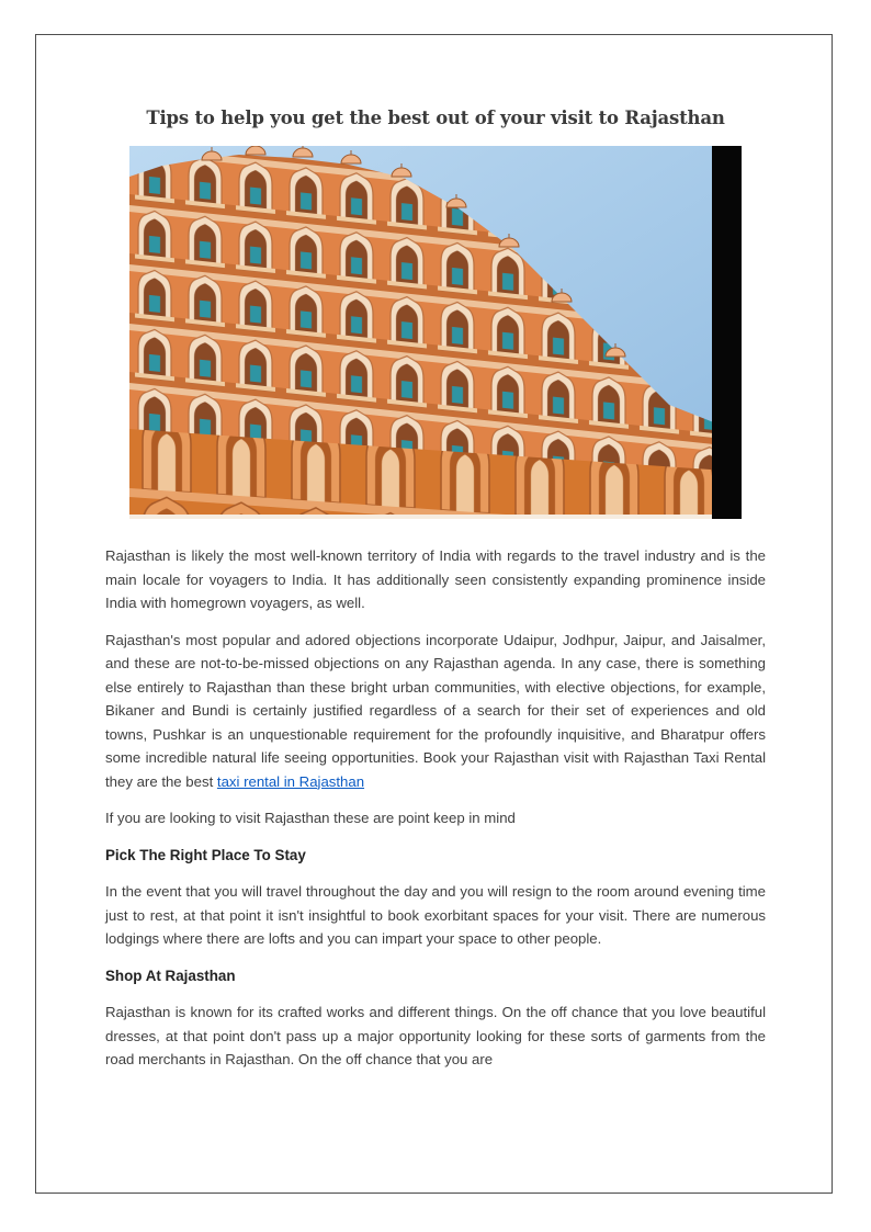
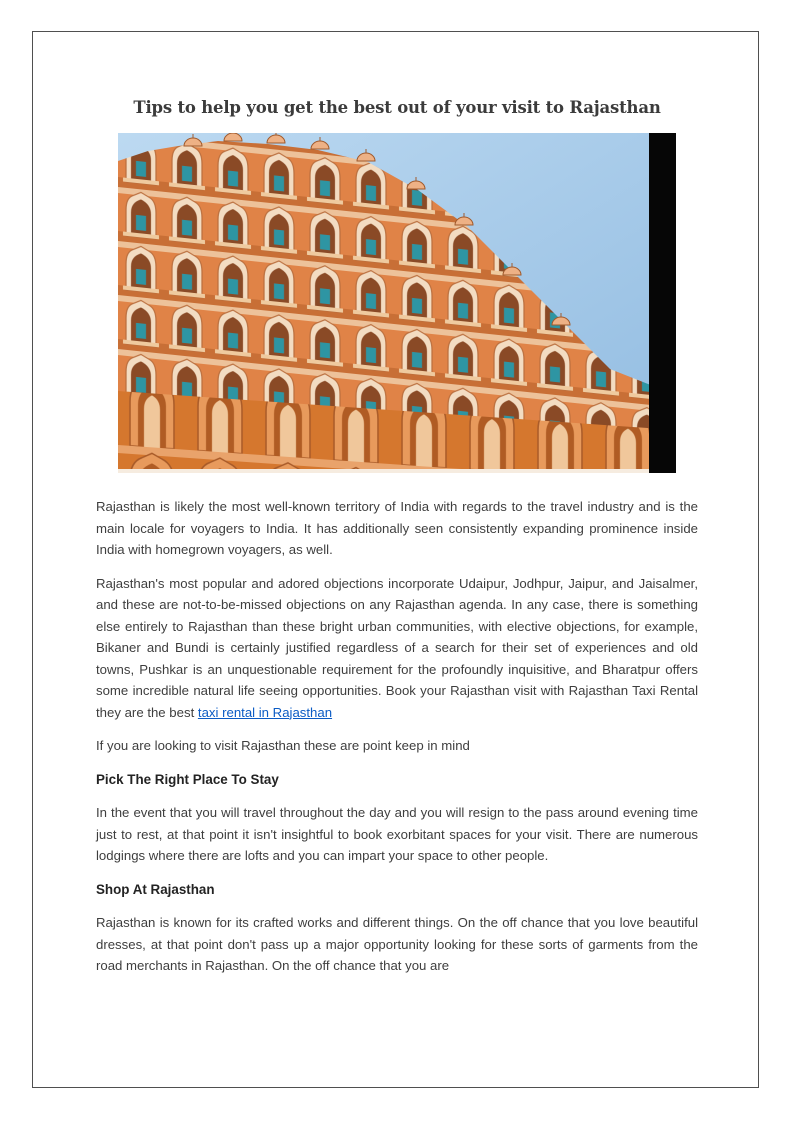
  Tips to help you get the best out of your visit to Rajasthan
  Rajasthan is likely the most well-known territory of India with regards to the travel industry and is the main locale for voyagers to India. It has additionally seen consistently expanding prominence inside India with homegrown voyagers, as well.
  Rajasthan's most popular and adored objections incorporate Udaipur, Jodhpur, Jaipur, and Jaisalmer, and these are not-to-be-missed objections on any Rajasthan agenda. In any case, there is something else entirely to Rajasthan than these bright urban communities, with elective objections, for example, Bikaner and Bundi is certainly justified regardless of a search for their set of experiences and old towns, Pushkar is an unquestionable requirement for the profoundly inquisitive, and Bharatpur offers some incredible natural life seeing opportunities. Book your Rajasthan visit with Rajasthan Taxi Rental they are the best taxi rental in Rajasthan
  If you are looking to visit Rajasthan these are point keep in mind
  Pick The Right Place To Stay
- In the event that you will travel throughout the day and you will resign to the room around evening time just to rest, at that point it isn't insightful to book exorbitant spaces for your visit. There are numerous lodgings where there are lofts and you can impart your space to other people.
+ In the event that you will travel throughout the day and you will resign to the pass around evening time just to rest, at that point it isn't insightful to book exorbitant spaces for your visit. There are numerous lodgings where there are lofts and you can impart your space to other people.
  Shop At Rajasthan
  Rajasthan is known for its crafted works and different things. On the off chance that you love beautiful dresses, at that point don't pass up a major opportunity looking for these sorts of garments from the road merchants in Rajasthan. On the off chance that you are
